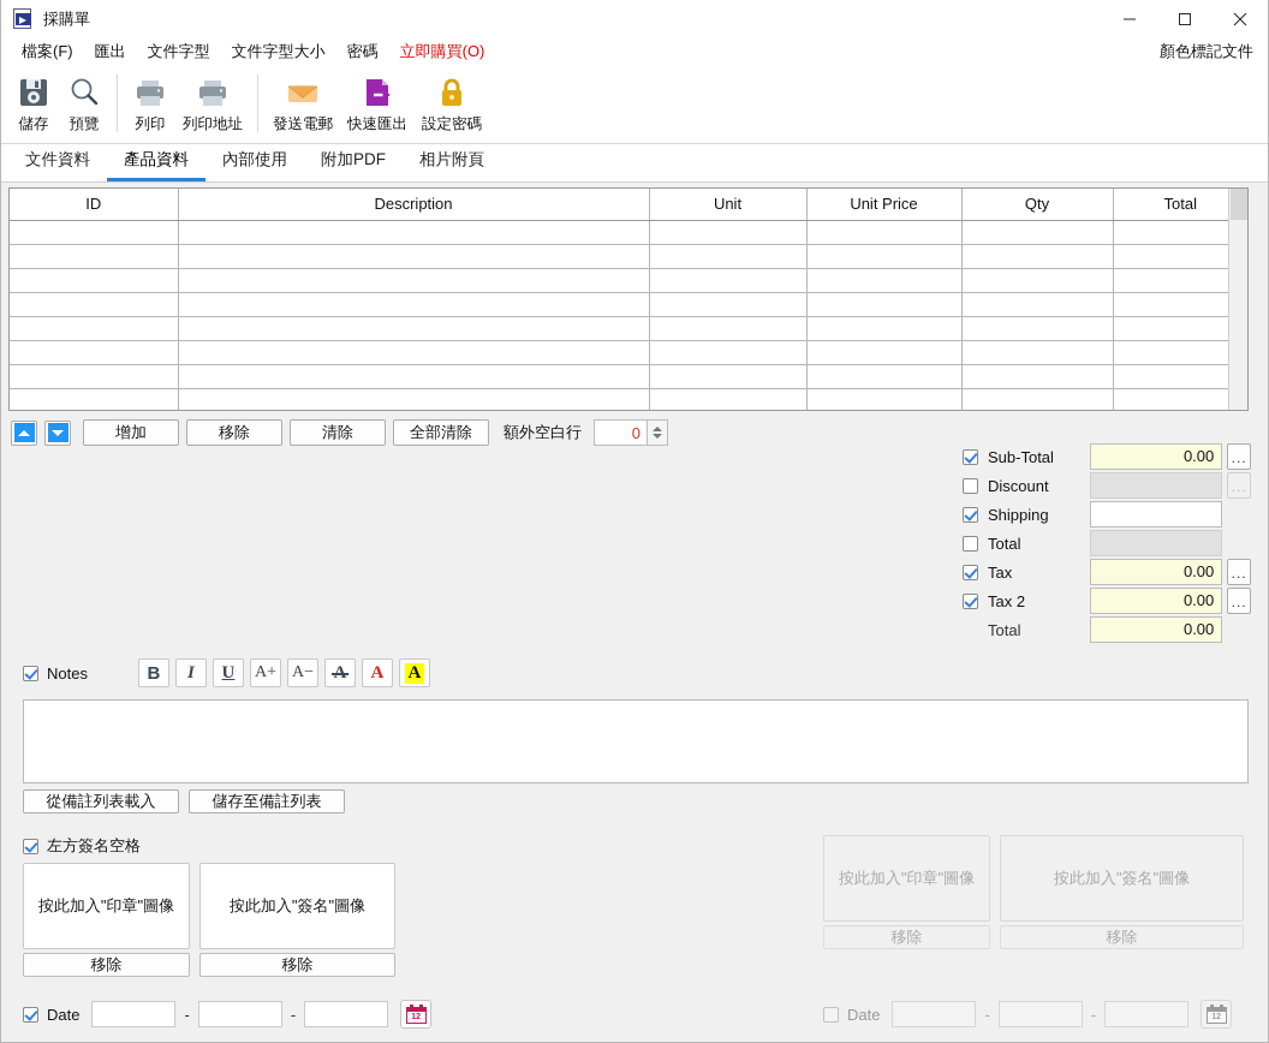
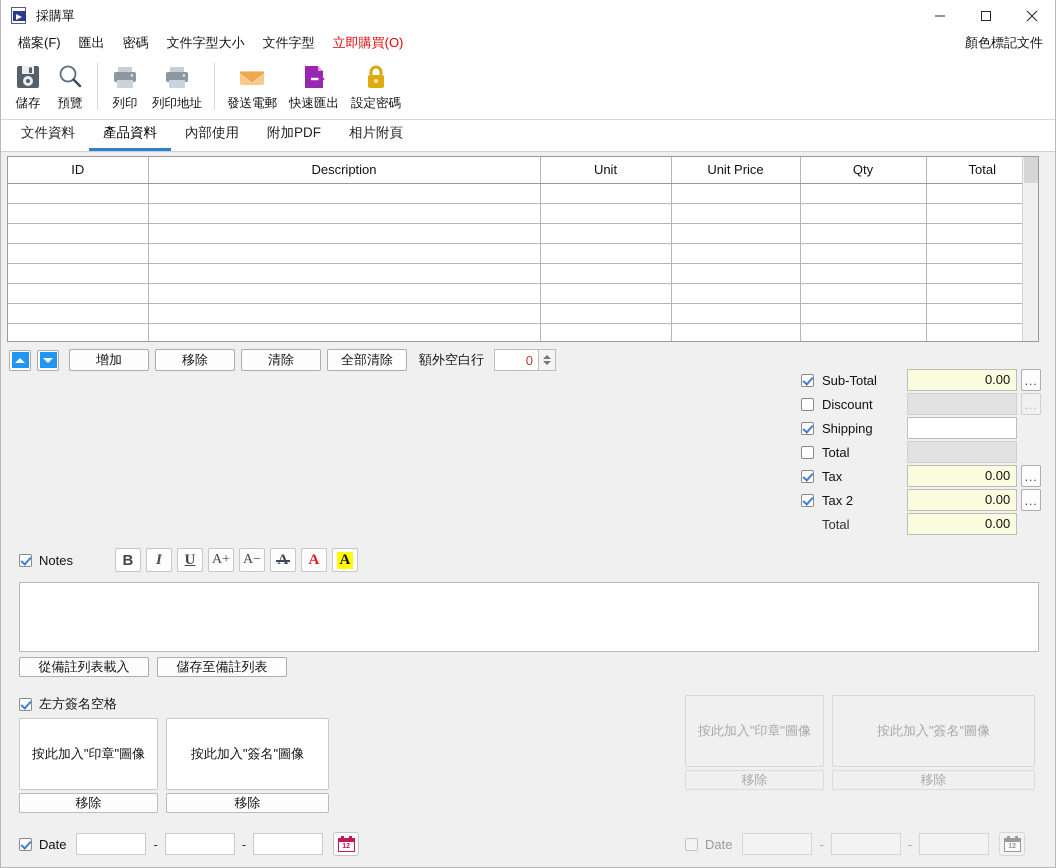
  採購單
  檔案(F)
  匯出
- 文件字型
+ 密碼
  文件字型大小
- 密碼
+ 文件字型
  立即購買(O)
  顏色標記文件
  儲存
  預覽
  列印
  列印地址
  發送電郵
  快速匯出
  設定密碼
  文件資料
  產品資料
  內部使用
  附加PDF
  相片附頁
  ID	Description	Unit	Unit Price	Qty	Total
  增加
  移除
  清除
  全部清除
  額外空白行
  0
  Sub-Total
  0.00
  ...
  Discount
  ...
  Shipping
  Total
  Tax
  0.00
  ...
  Tax 2
  0.00
  ...
  Total
  0.00
  Notes
  B
  I
  U
  A+
  A−
  A
  A
  A
  從備註列表載入
  儲存至備註列表
  左方簽名空格
  按此加入"印章"圖像
  移除
  按此加入"簽名"圖像
  移除
  按此加入"印章"圖像
  移除
  按此加入"簽名"圖像
  移除
  Date
  -
  -
  Date
  -
  -
